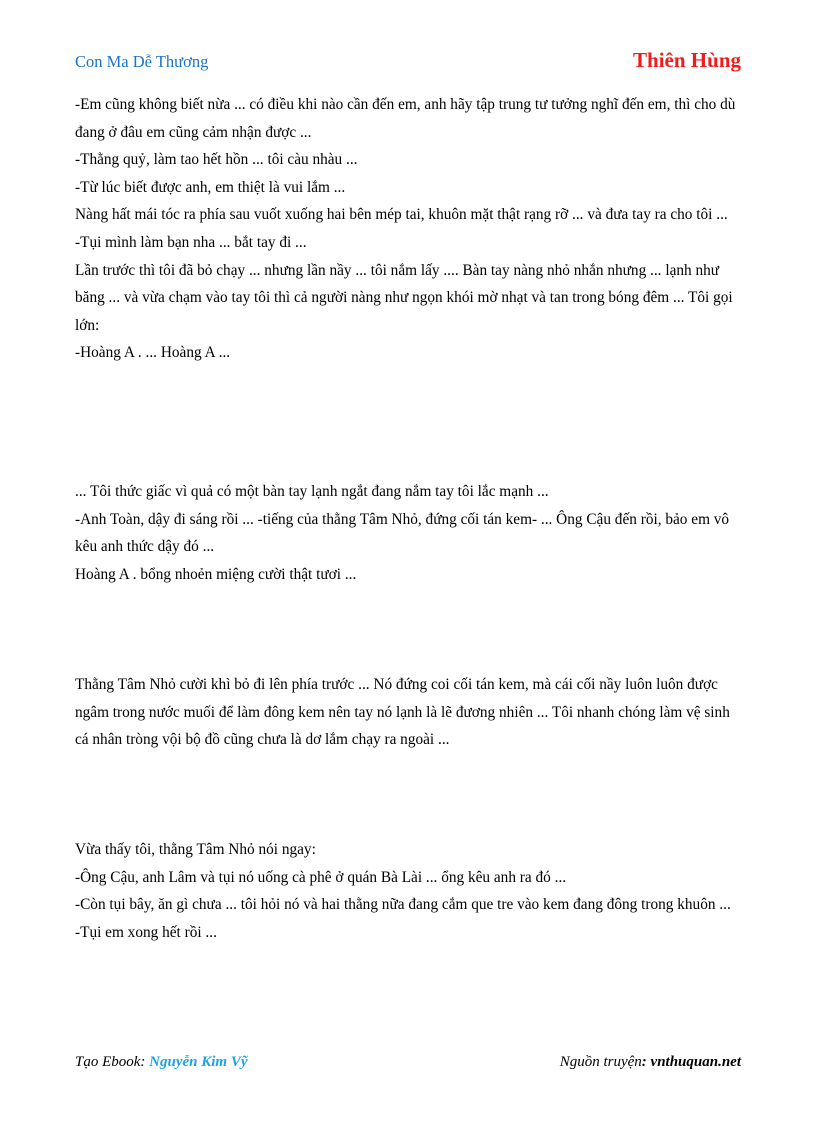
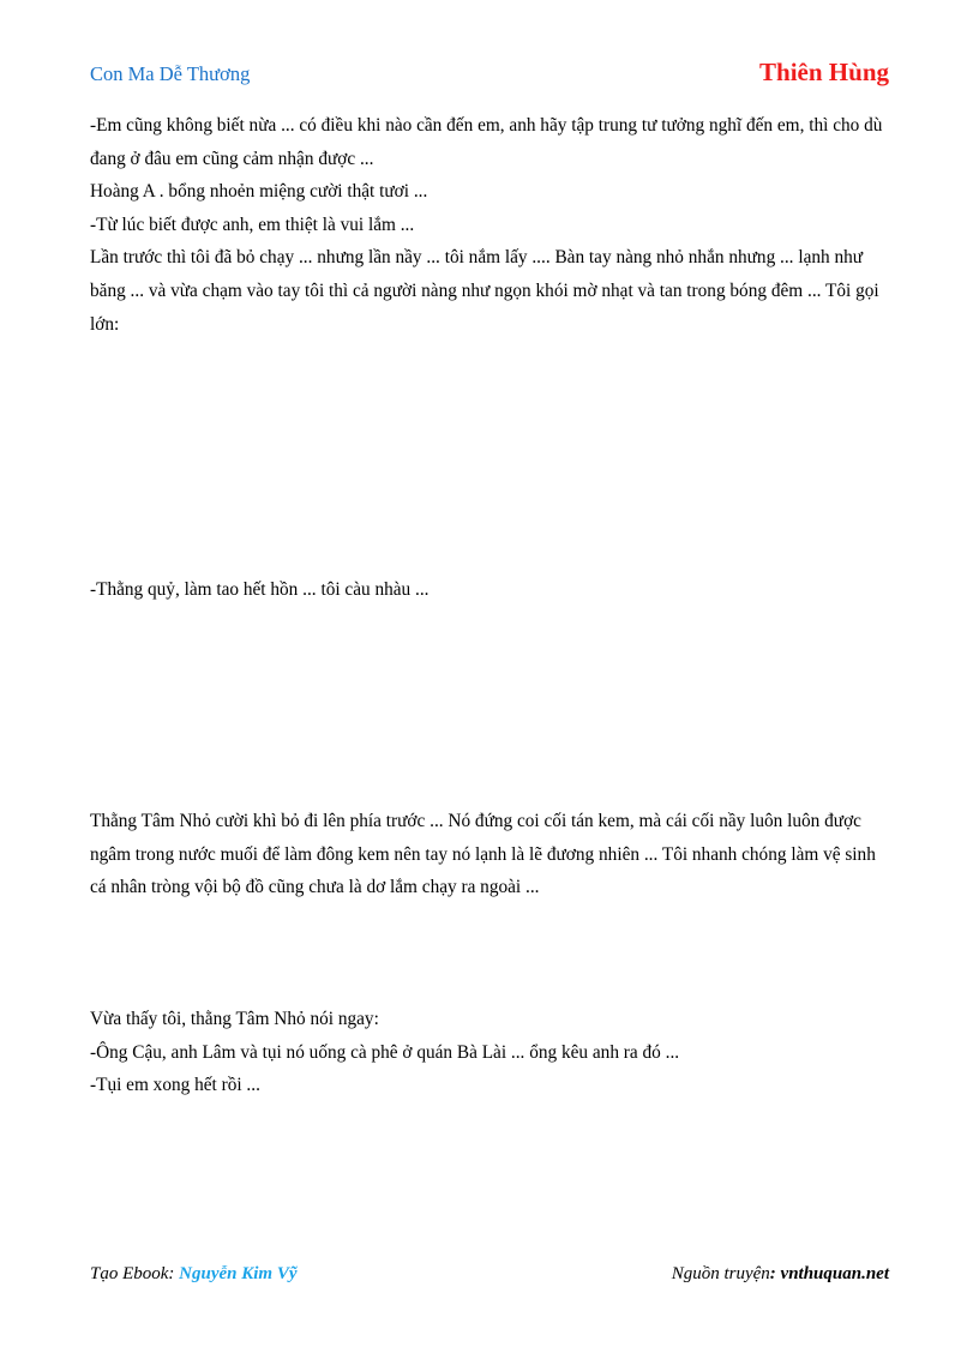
  Con Ma Dễ Thương
  Thiên Hùng
  -Em cũng không biết nừa ... có điều khi nào cần đến em, anh hãy tập trung tư tưởng nghĩ đến em, thì cho dù đang ở đâu em cũng cảm nhận được ...
- -Thằng quỷ, làm tao hết hồn ... tôi càu nhàu ...
+ Hoàng A . bổng nhoẻn miệng cười thật tươi ...
  -Từ lúc biết được anh, em thiệt là vui lắm ...
- Nàng hất mái tóc ra phía sau vuốt xuống hai bên mép tai, khuôn mặt thật rạng rỡ ... và đưa tay ra cho tôi ...
- -Tụi mình làm bạn nha ... bắt tay đi ...
  Lần trước thì tôi đã bỏ chạy ... nhưng lần nầy ... tôi nắm lấy .... Bàn tay nàng nhỏ nhắn nhưng ... lạnh như băng ... và vừa chạm vào tay tôi thì cả người nàng như ngọn khói mờ nhạt và tan trong bóng đêm ... Tôi gọi lớn:
- -Hoàng A . ... Hoàng A ...
- ... Tôi thức giấc vì quả có một bàn tay lạnh ngắt đang nắm tay tôi lắc mạnh ...
- -Anh Toàn, dậy đi sáng rồi ... -tiếng của thằng Tâm Nhỏ, đứng cối tán kem- ... Ông Cậu đến rồi, bảo em vô kêu anh thức dậy đó ...
- Hoàng A . bổng nhoẻn miệng cười thật tươi ...
+ -Thằng quỷ, làm tao hết hồn ... tôi càu nhàu ...
  Thằng Tâm Nhỏ cười khì bỏ đi lên phía trước ... Nó đứng coi cối tán kem, mà cái cối nầy luôn luôn được ngâm trong nước muối để làm đông kem nên tay nó lạnh là lẽ đương nhiên ... Tôi nhanh chóng làm vệ sinh cá nhân tròng vội bộ đồ cũng chưa là dơ lắm chạy ra ngoài ...
  Vừa thấy tôi, thằng Tâm Nhỏ nói ngay:
  -Ông Cậu, anh Lâm và tụi nó uống cà phê ở quán Bà Lài ... ổng kêu anh ra đó ...
- -Còn tụi bây, ăn gì chưa ... tôi hỏi nó và hai thằng nữa đang cắm que tre vào kem đang đông trong khuôn ...
  -Tụi em xong hết rồi ...
  Tạo Ebook: Nguyễn Kim Vỹ
  Nguồn truyện: vnthuquan.net
